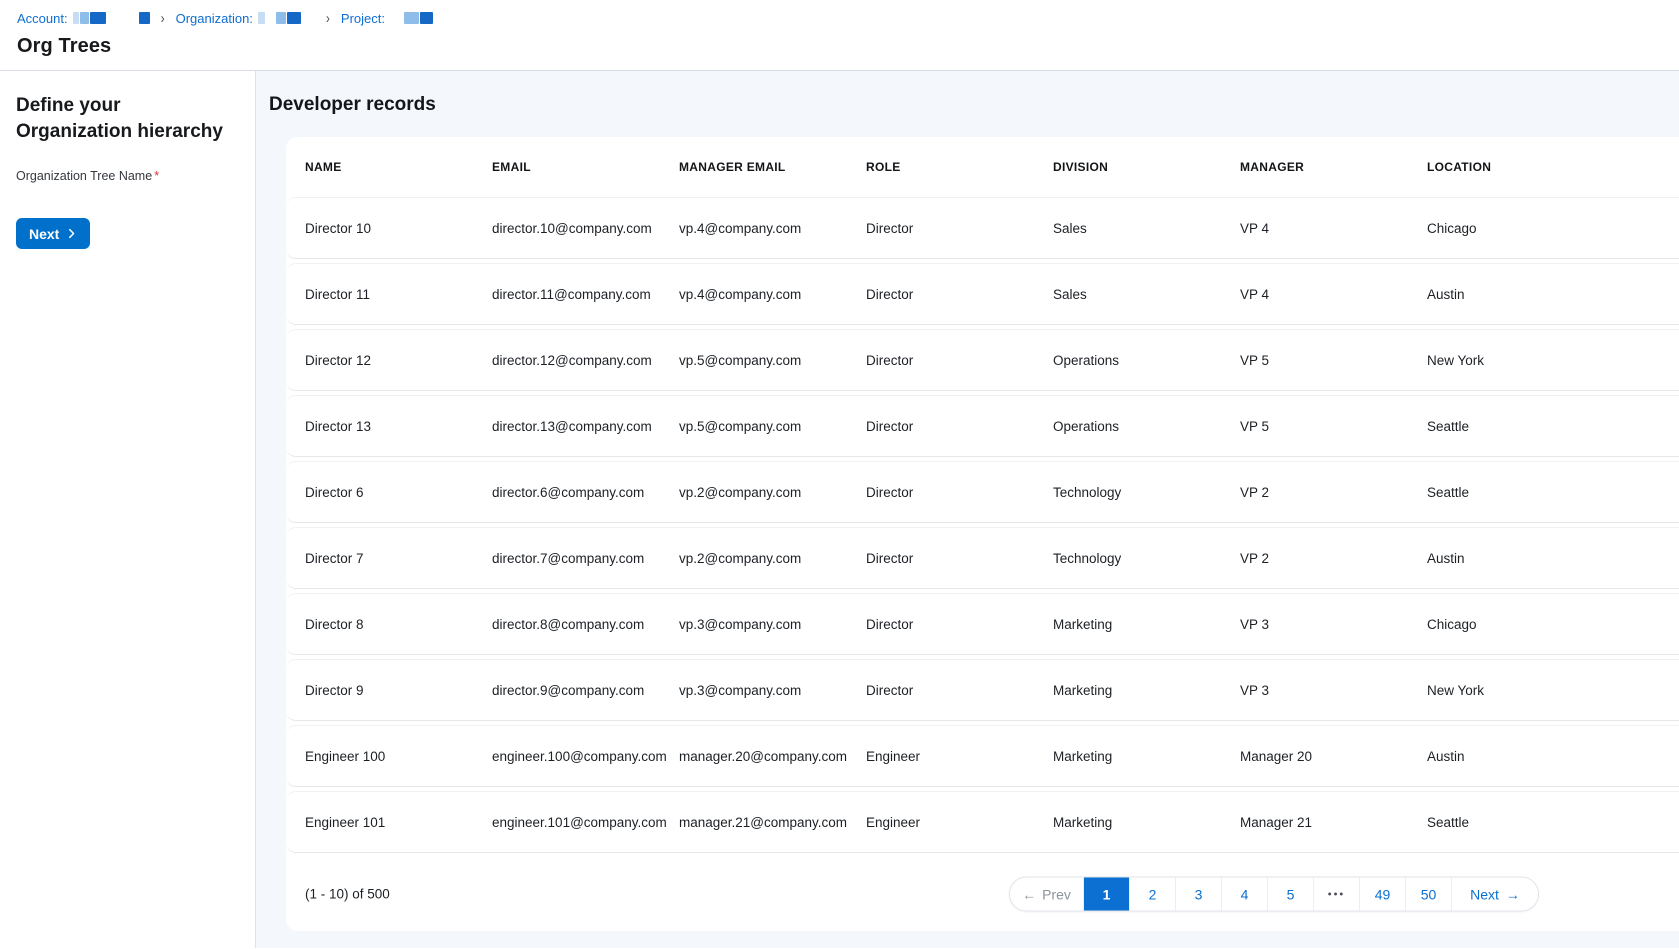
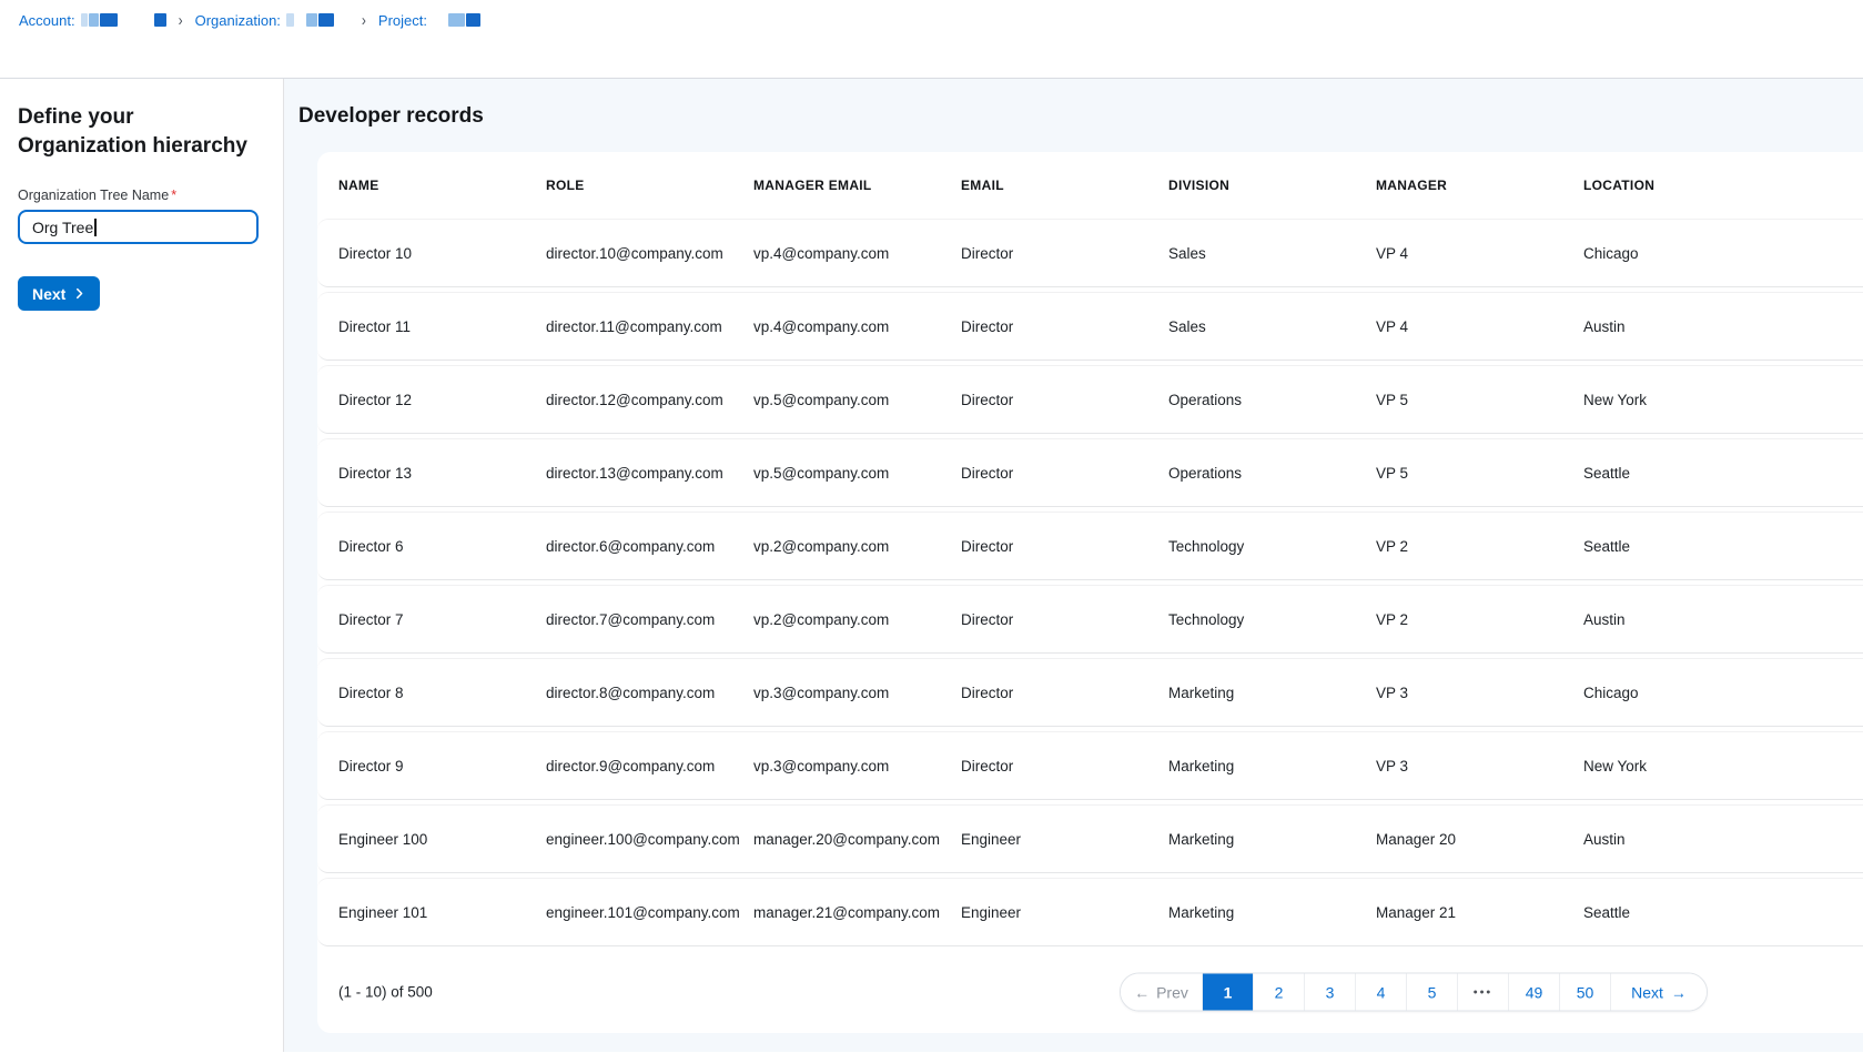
  Account:
  ›
  Organization:
  ›
  Project:
- Org Trees
  Define your Organization hierarchy
  Organization Tree Name *
+ Org Tree
  Next
  Developer records
  NAME
- EMAIL
+ ROLE
  MANAGER EMAIL
- ROLE
+ EMAIL
  DIVISION
  MANAGER
  LOCATION
  Director 10
  director.10@company.com
  vp.4@company.com
  Director
  Sales
  VP 4
  Chicago
  Director 11
  director.11@company.com
  vp.4@company.com
  Director
  Sales
  VP 4
  Austin
  Director 12
  director.12@company.com
  vp.5@company.com
  Director
  Operations
  VP 5
  New York
  Director 13
  director.13@company.com
  vp.5@company.com
  Director
  Operations
  VP 5
  Seattle
  Director 6
  director.6@company.com
  vp.2@company.com
  Director
  Technology
  VP 2
  Seattle
  Director 7
  director.7@company.com
  vp.2@company.com
  Director
  Technology
  VP 2
  Austin
  Director 8
  director.8@company.com
  vp.3@company.com
  Director
  Marketing
  VP 3
  Chicago
  Director 9
  director.9@company.com
  vp.3@company.com
  Director
  Marketing
  VP 3
  New York
  Engineer 100
  engineer.100@company.com
  manager.20@company.com
  Engineer
  Marketing
  Manager 20
  Austin
  Engineer 101
  engineer.101@company.com
  manager.21@company.com
  Engineer
  Marketing
  Manager 21
  Seattle
  (1 - 10) of 500
  ←
  Prev
  1
  2
  3
  4
  5
  •••
  49
  50
  Next
  →
